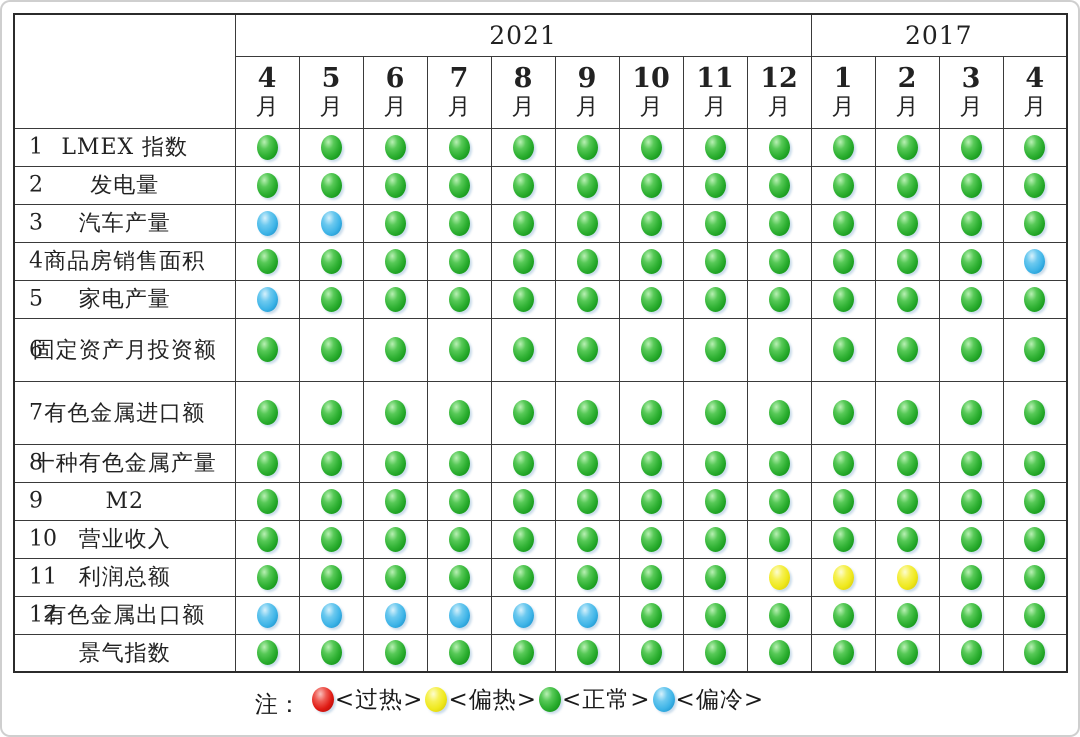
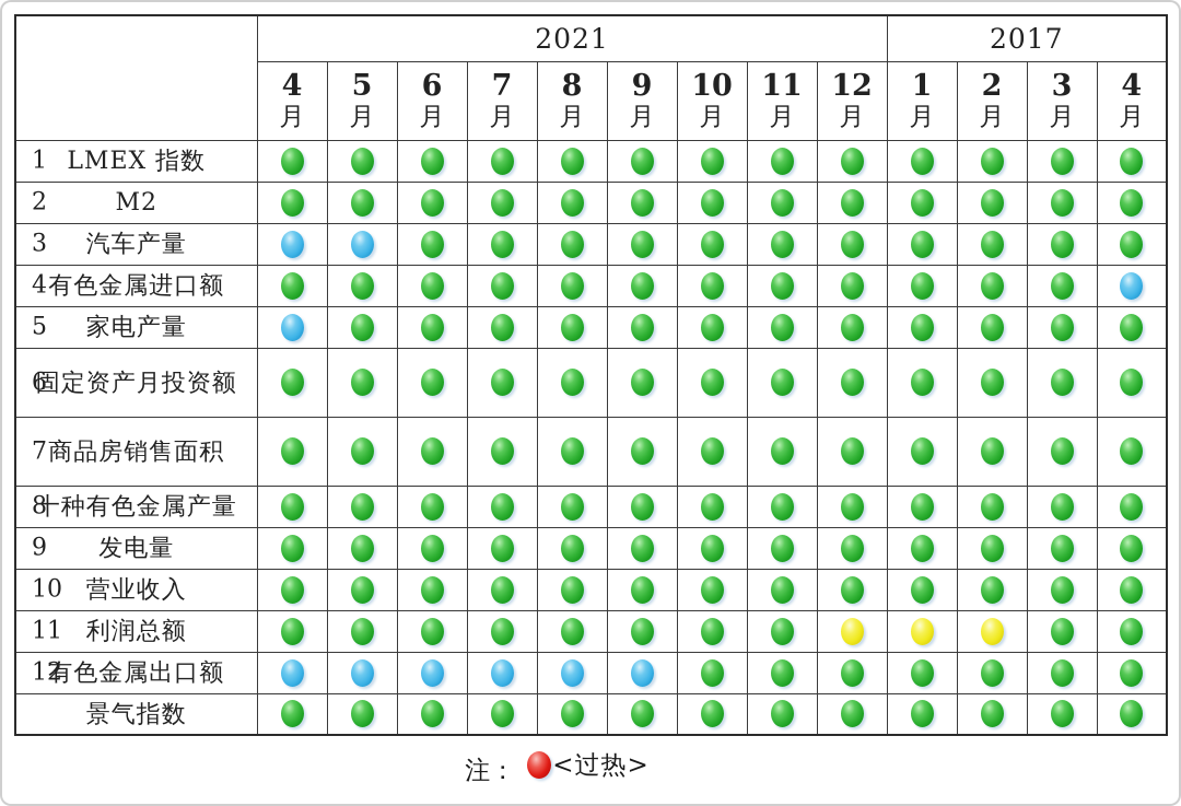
  	2021	2017
  4月	5月	6月	7月	8月	9月	10月	11月	12月	1月	2月	3月	4月
  1 LMEX 指数
- 2 发电量
+ 2 M2
  3 汽车产量
- 4商品房销售面积
+ 4有色金属进口额
  5 家电产量
  6固定资产月投资额
- 7有色金属进口额
+ 7商品房销售面积
  8十种有色金属产量
- 9 M2
+ 9 发电量
  10 营业收入
  11 利润总额
  12有色金属出口额
  景气指数
  注：
  <过热>
- <偏热>
- <正常>
- <偏冷>
